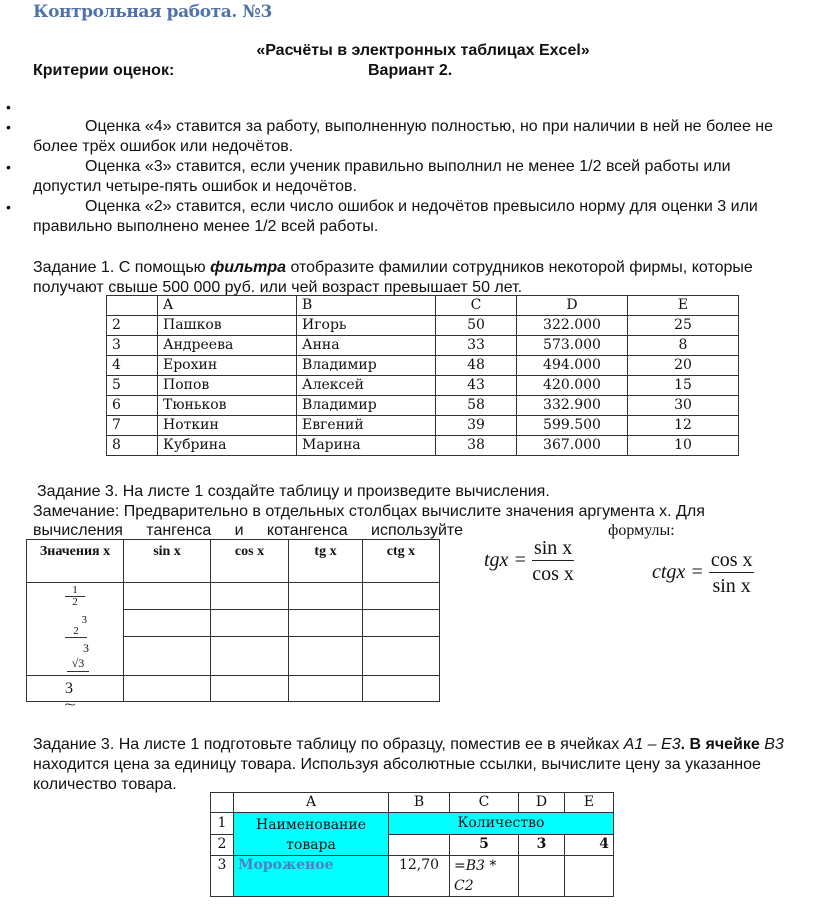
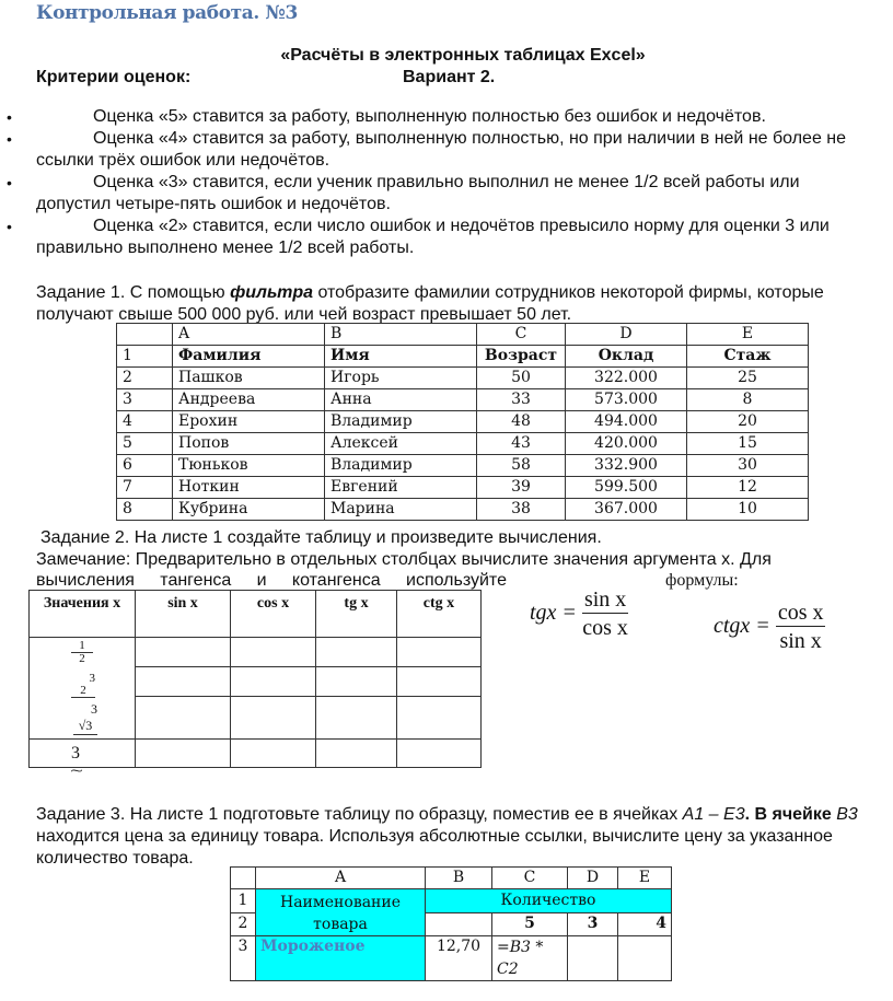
  Контрольная работа. №3
  «Расчёты в электронных таблицах Excel»
  Критерии оценок:
  Вариант 2.
  •
+ Оценка «5» ставится за работу, выполненную полностью без ошибок и недочётов.
  •
- Оценка «4» ставится за работу, выполненную полностью, но при наличии в ней не более не более трёх ошибок или недочётов.
+ Оценка «4» ставится за работу, выполненную полностью, но при наличии в ней не более не ссылки трёх ошибок или недочётов.
  •
  Оценка «3» ставится, если ученик правильно выполнил не менее 1/2 всей работы или допустил четыре-пять ошибок и недочётов.
  •
  Оценка «2» ставится, если число ошибок и недочётов превысило норму для оценки 3 или правильно выполнено менее 1/2 всей работы.
  Задание 1. С помощью фильтра отобразите фамилии сотрудников некоторой фирмы, которые получают свыше 500 000 руб. или чей возраст превышает 50 лет.
  	A	B	C	D	E
+ 1	Фамилия	Имя	Возраст	Оклад	Стаж
  2	Пашков	Игорь	50	322.000	25
  3	Андреева	Анна	33	573.000	8
  4	Ерохин	Владимир	48	494.000	20
  5	Попов	Алексей	43	420.000	15
  6	Тюньков	Владимир	58	332.900	30
  7	Ноткин	Евгений	39	599.500	12
  8	Кубрина	Марина	38	367.000	10
- Задание 3. На листе 1 создайте таблицу и произведите вычисления.
+ Задание 2. На листе 1 создайте таблицу и произведите вычисления.
  Замечание: Предварительно в отдельных столбцах вычислите значения аргумента х. Для
  вычисления
  тангенса
  и
  котангенса
  используйте
  формулы:
  Значения x	sin x	cos x	tg x	ctg x
  12 32 3√3
  3
  ⁓
  tgx =
  sin x
  cos x
  ctgx =
  cos x
  sin x
  Задание 3. На листе 1 подготовьте таблицу по образцу, поместив ее в ячейках A1 – E3. В ячейке B3 находится цена за единицу товара. Используя абсолютные ссылки, вычислите цену за указанное количество товара.
  	A	B	C	D	E
  1	Наименование товара	Количество
  2		5	3	4
  3	Мороженое	12,70	=B3 * C2
